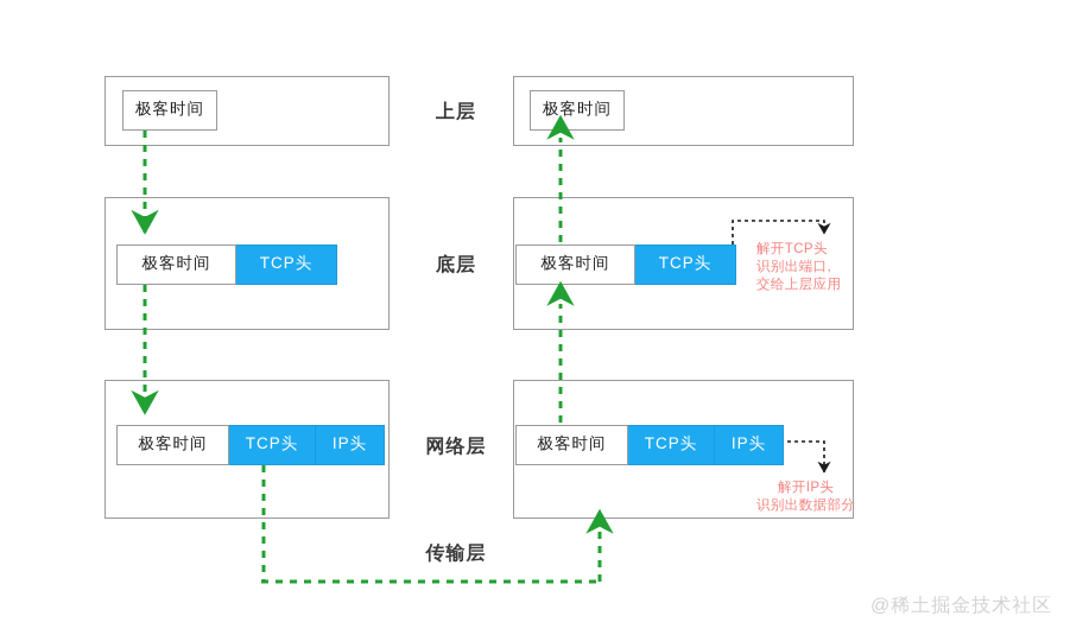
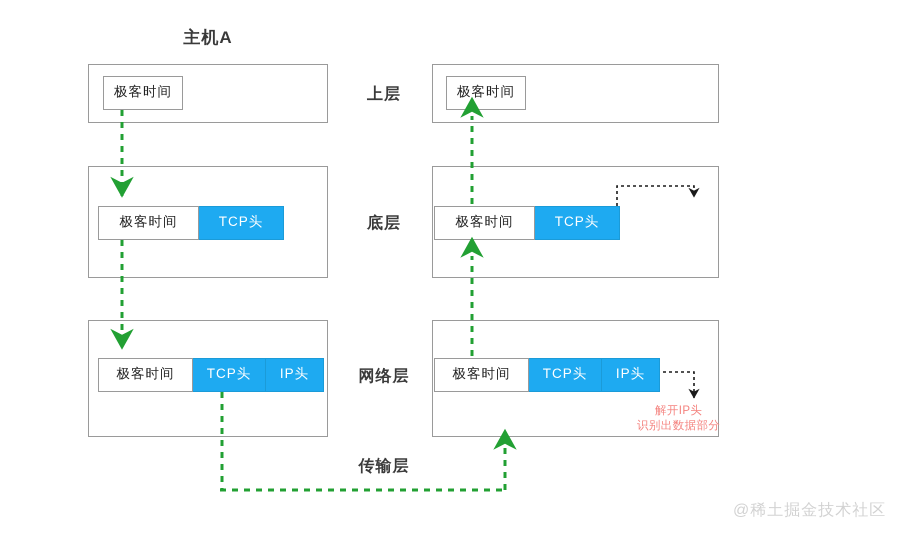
+ 主机A
  上层
  底层
  网络层
  传输层
  极客时间
  极客时间
  TCP头
  极客时间
  TCP头
  IP头
  极客时间
  极客时间
  TCP头
  极客时间
  TCP头
  IP头
- 解开TCP头
- 识别出端口,
- 交给上层应用
  解开IP头
  识别出数据部分
  @稀土掘金技术社区
